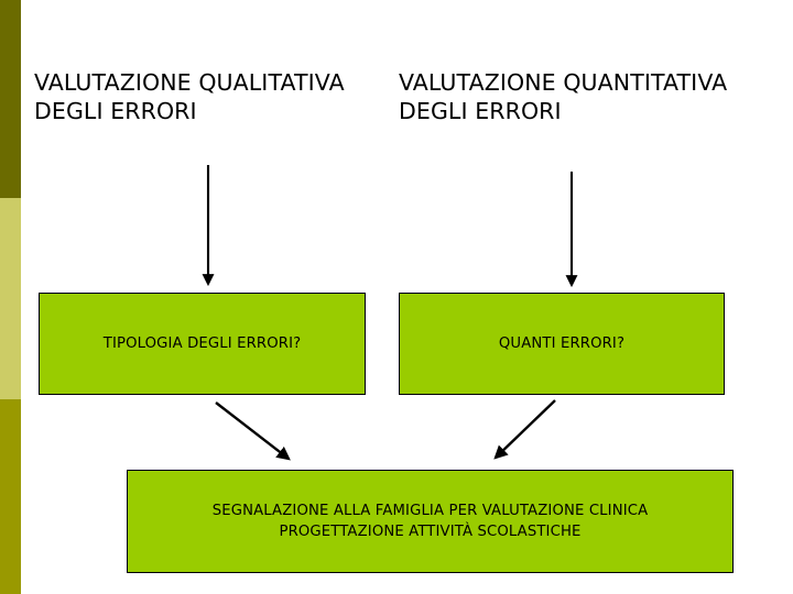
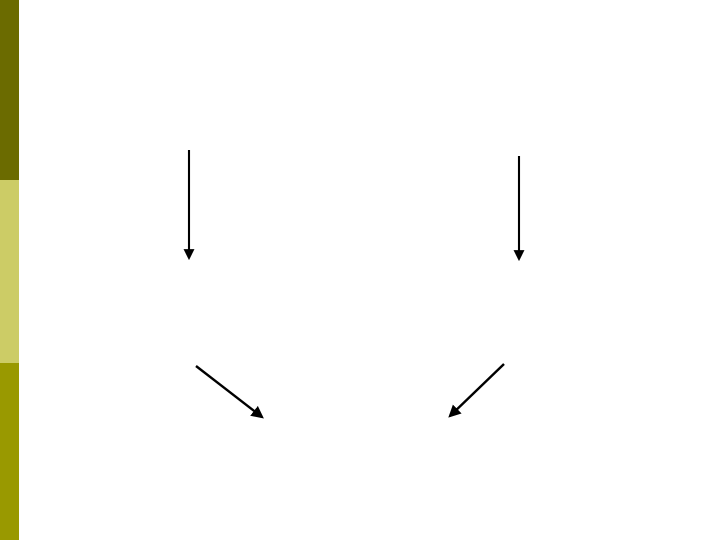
- VALUTAZIONE QUALITATIVA DEGLI ERRORI
- VALUTAZIONE QUANTITATIVA DEGLI ERRORI
- TIPOLOGIA DEGLI ERRORI?
- QUANTI ERRORI?
- SEGNALAZIONE ALLA FAMIGLIA PER VALUTAZIONE CLINICA
- PROGETTAZIONE ATTIVITÀ SCOLASTICHE
